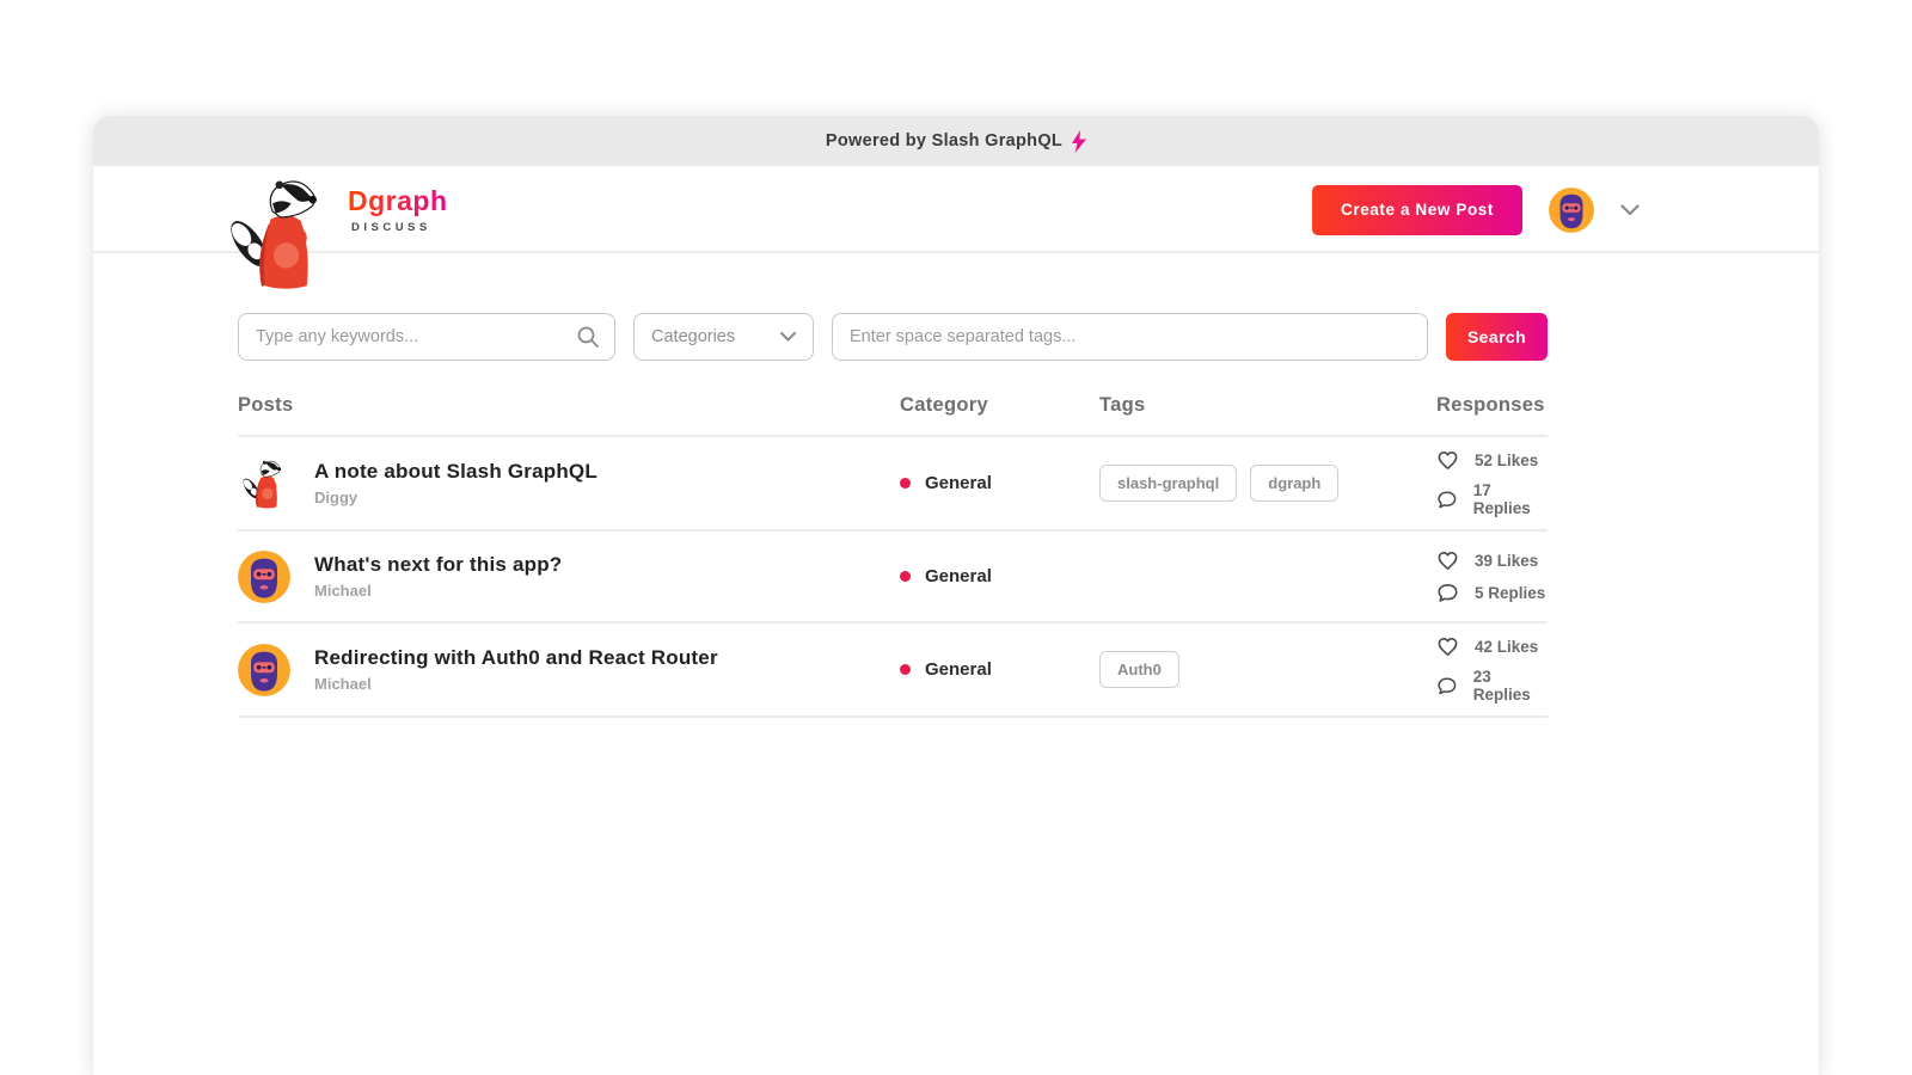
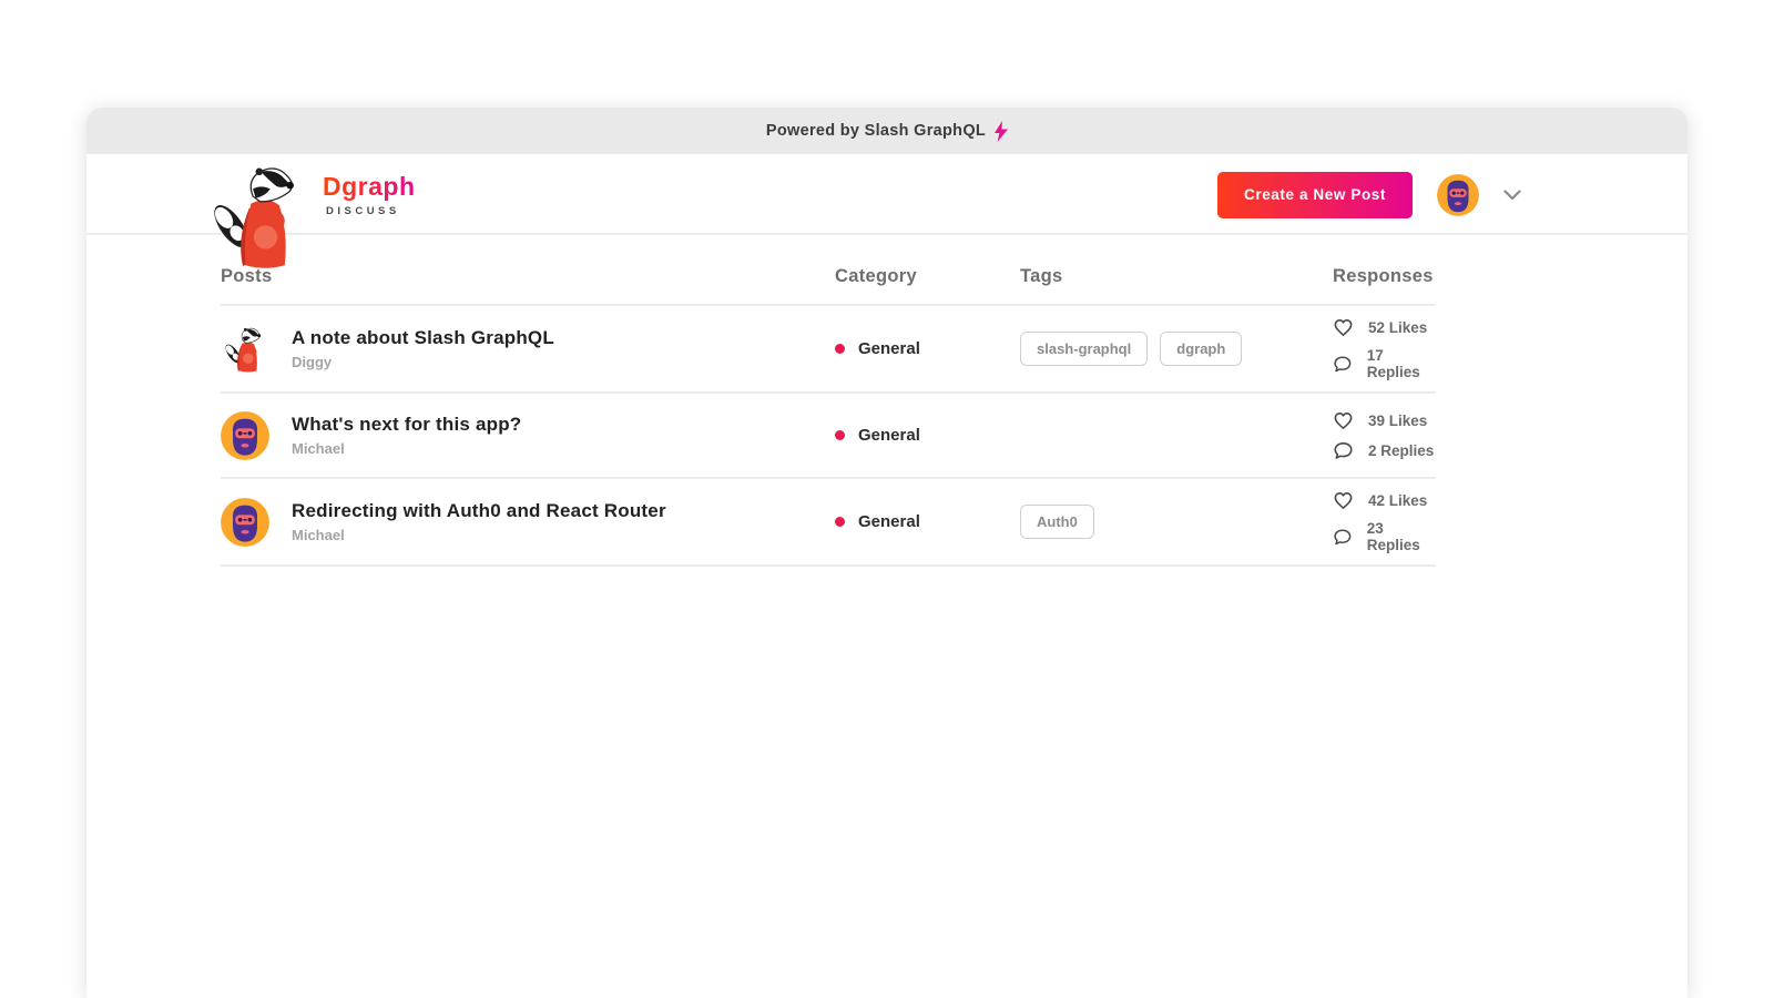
  Powered by Slash GraphQL
  Dgraph
  DISCUSS
  Create a New Post
- Type any keywords...
- Categories
- Enter space separated tags...
- Search
  Posts
  Category
  Tags
  Responses
  A note about Slash GraphQL
  Diggy
  General
  slash-graphql
  dgraph
  52 Likes
  17 Replies
  What's next for this app?
  Michael
  General
  39 Likes
- 5 Replies
+ 2 Replies
  Redirecting with Auth0 and React Router
  Michael
  General
  Auth0
  42 Likes
  23 Replies
